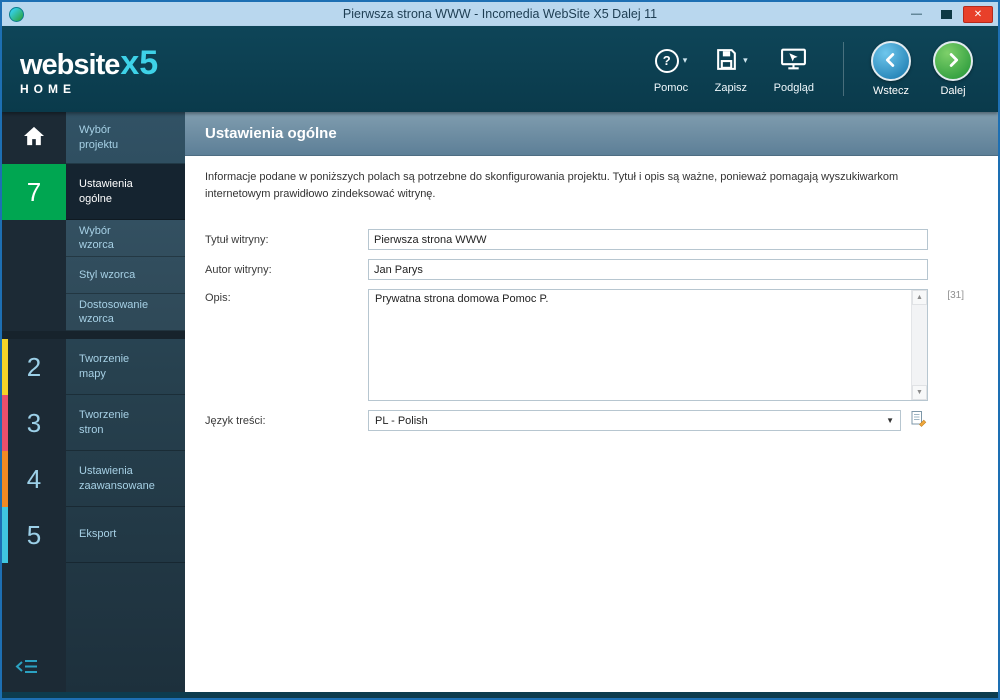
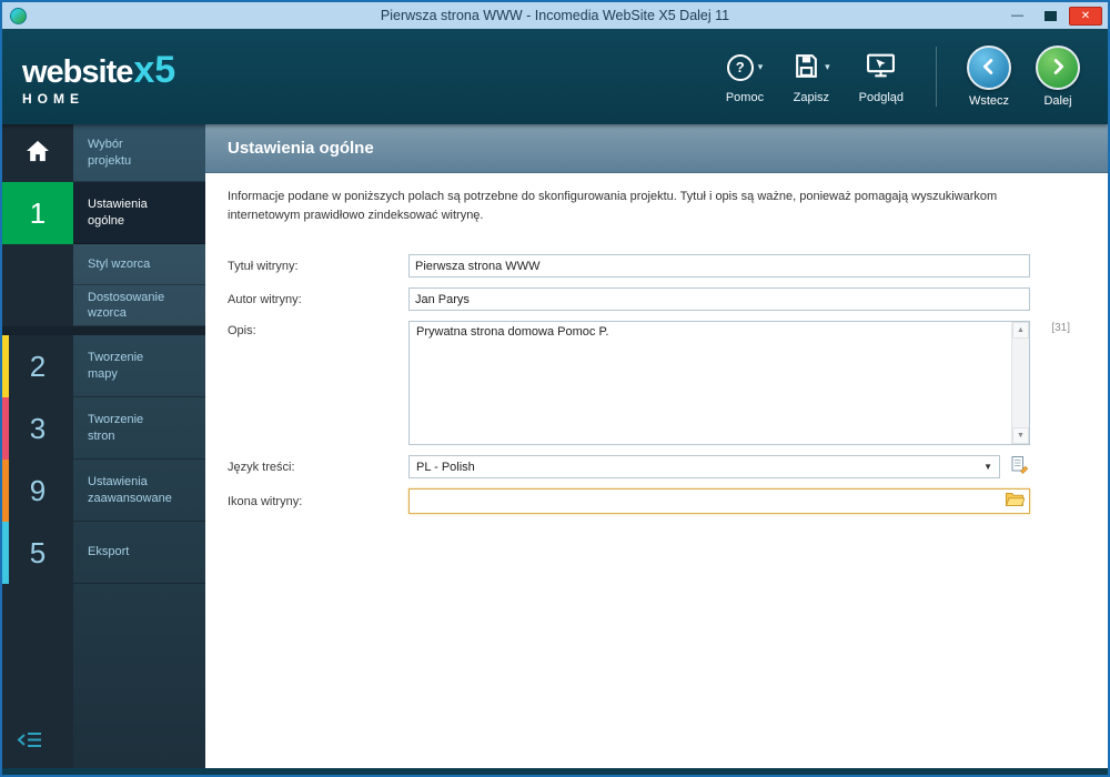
  Pierwsza strona WWW - Incomedia WebSite X5 Dalej 11
  —
  ✕
  website
  x5
  HOME
  ?
  ▾
  Pomoc
  ▾
  Zapisz
  Podgląd
  Wstecz
  Dalej
  Wybór projektu
- 7
+ 1
  Ustawienia ogólne
- Wybór wzorca
  Styl wzorca
  Dostosowanie wzorca
  2
  Tworzenie mapy
  3
  Tworzenie stron
- 4
+ 9
  Ustawienia zaawansowane
  5
  Eksport
  Ustawienia ogólne
  Informacje podane w poniższych polach są potrzebne do skonfigurowania projektu. Tytuł i opis są ważne, ponieważ pomagają wyszukiwarkom internetowym prawidłowo zindeksować witrynę.
  Tytuł witryny:
  Pierwsza strona WWW
  Autor witryny:
  Jan Parys
  Opis:
  Prywatna strona domowa Pomoc P.
  [31]
  Język treści:
  PL - Polish
  ▼
+ Ikona witryny:
